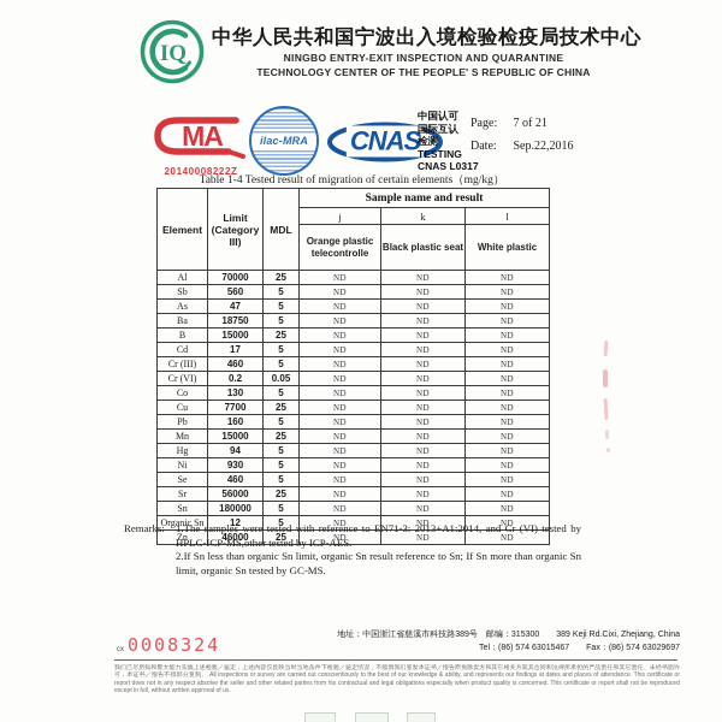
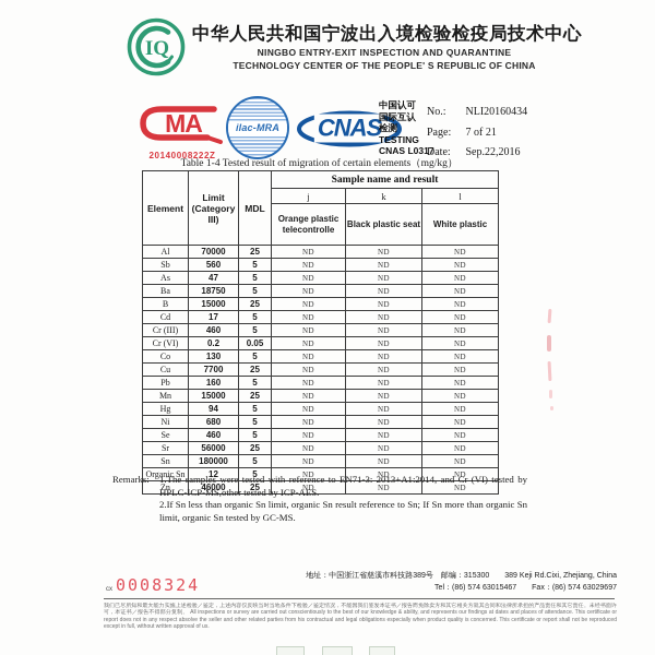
  IQ
  中华人民共和国宁波出入境检验检疫局技术中心
  NINGBO ENTRY-EXIT INSPECTION AND QUARANTINE
  TECHNOLOGY CENTER OF THE PEOPLE' S REPUBLIC OF CHINA
  MA
  20140008222Z
  ilac-MRA
  CNAS
  中国认可
  国际互认
  检测
  TESTING
  CNAS L0317
+ No.: NLI20160434
  Page: 7 of 21
  Date: Sep.22,2016
  Table 1-4 Tested result of migration of certain elements（mg/kg）
  Element	Limit (Category III)	MDL	Sample name and result
  j	k	l
  Orange plastic telecontrolle	Black plastic seat	White plastic
  Al	70000	25	ND	ND	ND
  Sb	560	5	ND	ND	ND
  As	47	5	ND	ND	ND
  Ba	18750	5	ND	ND	ND
  B	15000	25	ND	ND	ND
  Cd	17	5	ND	ND	ND
  Cr (III)	460	5	ND	ND	ND
  Cr (VI)	0.2	0.05	ND	ND	ND
  Co	130	5	ND	ND	ND
  Cu	7700	25	ND	ND	ND
  Pb	160	5	ND	ND	ND
  Mn	15000	25	ND	ND	ND
  Hg	94	5	ND	ND	ND
- Ni	930	5	ND	ND	ND
+ Ni	680	5	ND	ND	ND
  Se	460	5	ND	ND	ND
  Sr	56000	25	ND	ND	ND
  Sn	180000	5	ND	ND	ND
  Organic Sn	12	5	ND	ND	ND
  Zn	46000	25	ND	ND	ND
  Remarks:
  1.The samples were tested with reference to EN71-3: 2013+A1:2014, and Cr (VI) tested by HPLC-ICP-MS,other tested by ICP-AES.
  2.If Sn less than organic Sn limit, organic Sn result reference to Sn; If Sn more than organic Sn limit, organic Sn tested by GC-MS.
  0008324
